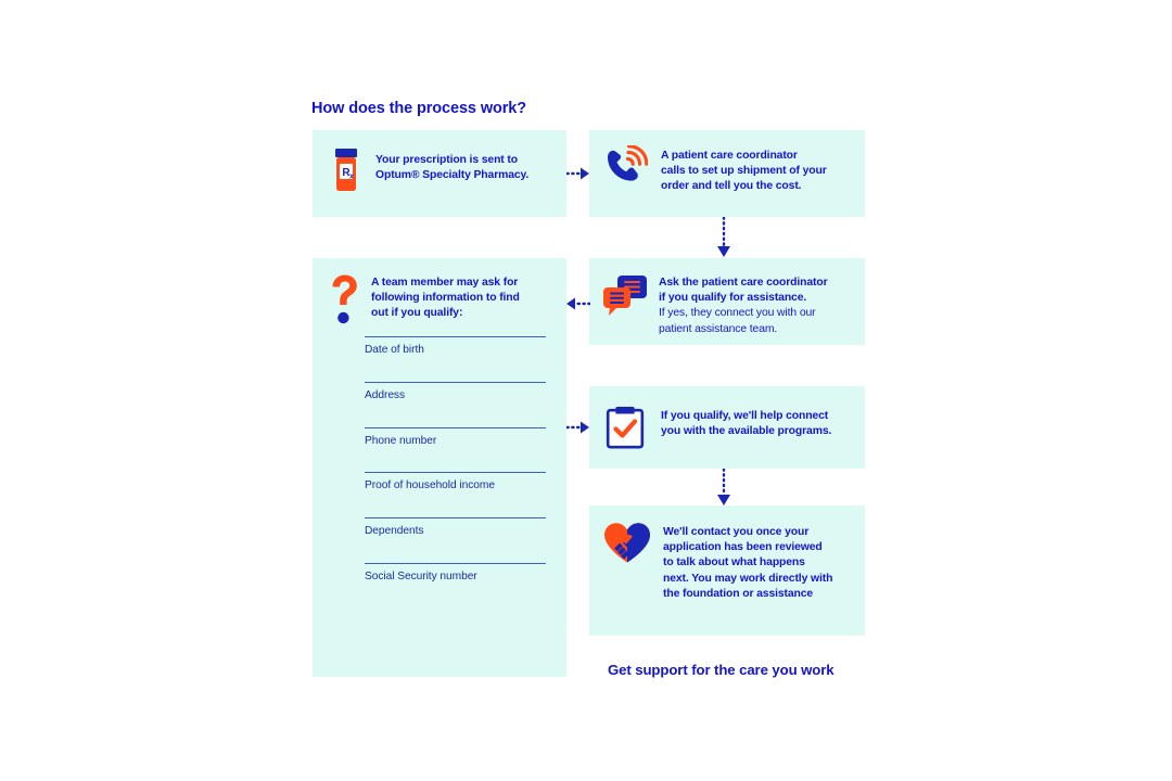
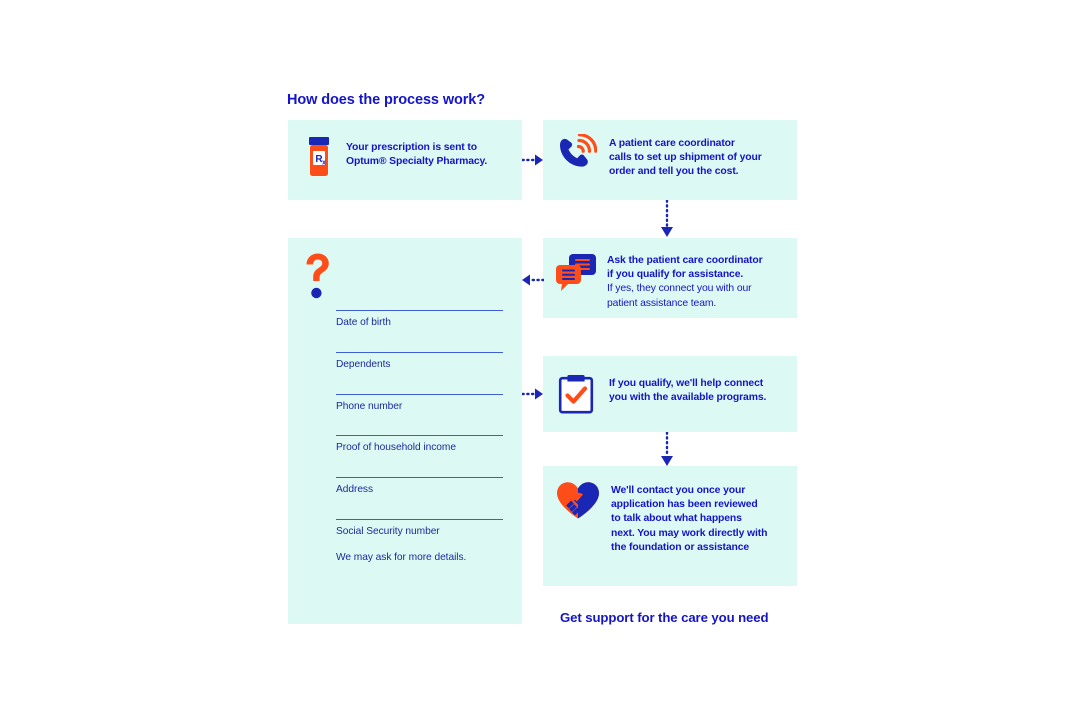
  How does the process work?
  R
  Your prescription is sent to
  Optum® Specialty Pharmacy.
  A patient care coordinator
  calls to set up shipment of your
  order and tell you the cost.
  Ask the patient care coordinator
  if you qualify for assistance.
  If yes, they connect you with our
  patient assistance team.
- A team member may ask for
- following information to find
- out if you qualify:
  Date of birth
- Address
+ Dependents
  Phone number
  Proof of household income
- Dependents
+ Address
  Social Security number
+ We may ask for more details.
  If you qualify, we'll help connect
  you with the available programs.
  We'll contact you once your
  application has been reviewed
  to talk about what happens
  next. You may work directly with
  the foundation or assistance
- Get support for the care you work
+ Get support for the care you need
